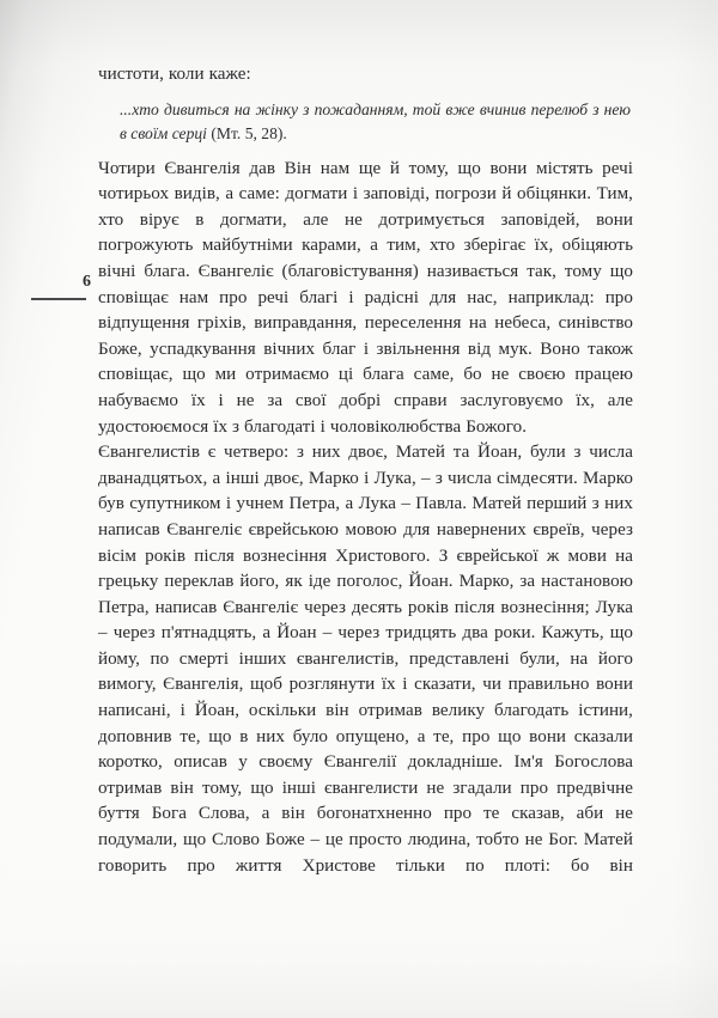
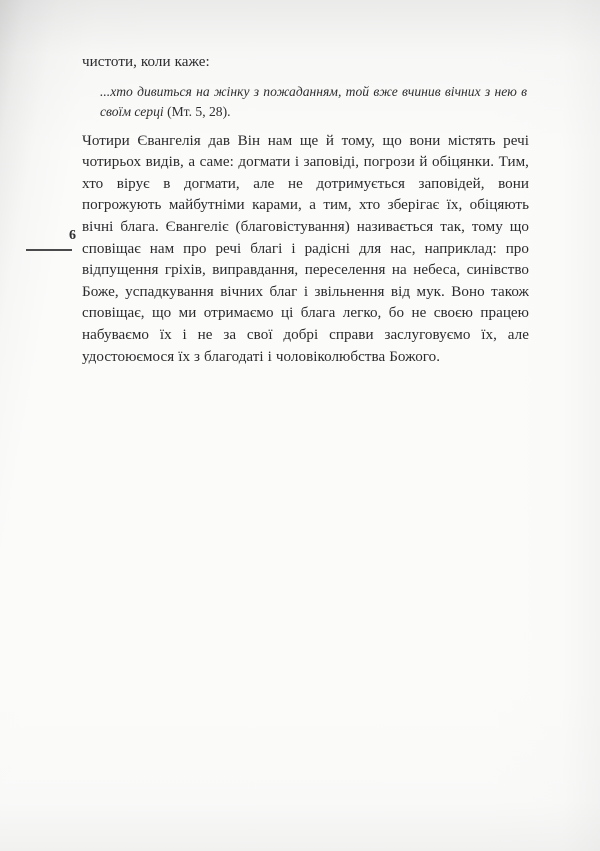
  6
  чистоти, коли каже:
- ...хто дивиться на жінку з пожаданням, той вже вчинив перелюб з нею в своїм серці (Мт. 5, 28).
+ ...хто дивиться на жінку з пожаданням, той вже вчинив вічних з нею в своїм серці (Мт. 5, 28).
- Чотири Євангелія дав Він нам ще й тому, що вони містять речі чотирьох видів, а саме: догмати і заповіді, погрози й обіцянки. Тим, хто вірує в догмати, але не дотримується заповідей, вони погрожують майбутніми карами, а тим, хто зберігає їх, обіцяють вічні блага. Євангеліє (благовістування) називається так, тому що сповіщає нам про речі благі і радісні для нас, наприклад: про відпущення гріхів, виправдання, переселення на небеса, синівство Боже, успадкування вічних благ і звільнення від мук. Воно також сповіщає, що ми отримаємо ці блага саме, бо не своєю працею набуваємо їх і не за свої добрі справи заслуговуємо їх, але удостоюємося їх з благодаті і чоловіколюбства Божого.
+ Чотири Євангелія дав Він нам ще й тому, що вони містять речі чотирьох видів, а саме: догмати і заповіді, погрози й обіцянки. Тим, хто вірує в догмати, але не дотримується заповідей, вони погрожують майбутніми карами, а тим, хто зберігає їх, обіцяють вічні блага. Євангеліє (благовістування) називається так, тому що сповіщає нам про речі благі і радісні для нас, наприклад: про відпущення гріхів, виправдання, переселення на небеса, синівство Боже, успадкування вічних благ і звільнення від мук. Воно також сповіщає, що ми отримаємо ці блага легко, бо не своєю працею набуваємо їх і не за свої добрі справи заслуговуємо їх, але удостоюємося їх з благодаті і чоловіколюбства Божого.
- Євангелистів є четверо: з них двоє, Матей та Йоан, були з числа дванадцятьох, а інші двоє, Марко і Лука, – з числа сімдесяти. Марко був супутником і учнем Петра, а Лука – Павла. Матей перший з них написав Євангеліє єврейською мовою для навернених євреїв, через вісім років після вознесіння Христового. З єврейської ж мови на грецьку переклав його, як іде поголос, Йоан. Марко, за настановою Петра, написав Євангеліє через десять років після вознесіння; Лука – через п'ятнадцять, а Йоан – через тридцять два роки. Кажуть, що йому, по смерті інших євангелистів, представлені були, на його вимогу, Євангелія, щоб розглянути їх і сказати, чи правильно вони написані, і Йоан, оскільки він отримав велику благодать істини, доповнив те, що в них було опущено, а те, про що вони сказали коротко, описав у своєму Євангелії докладніше. Ім'я Богослова отримав він тому, що інші євангелисти не згадали про предвічне буття Бога Слова, а він богонатхненно про те сказав, аби не подумали, що Слово Боже – це просто людина, тобто не Бог. Матей говорить про життя Христове тільки по плоті: бо він
